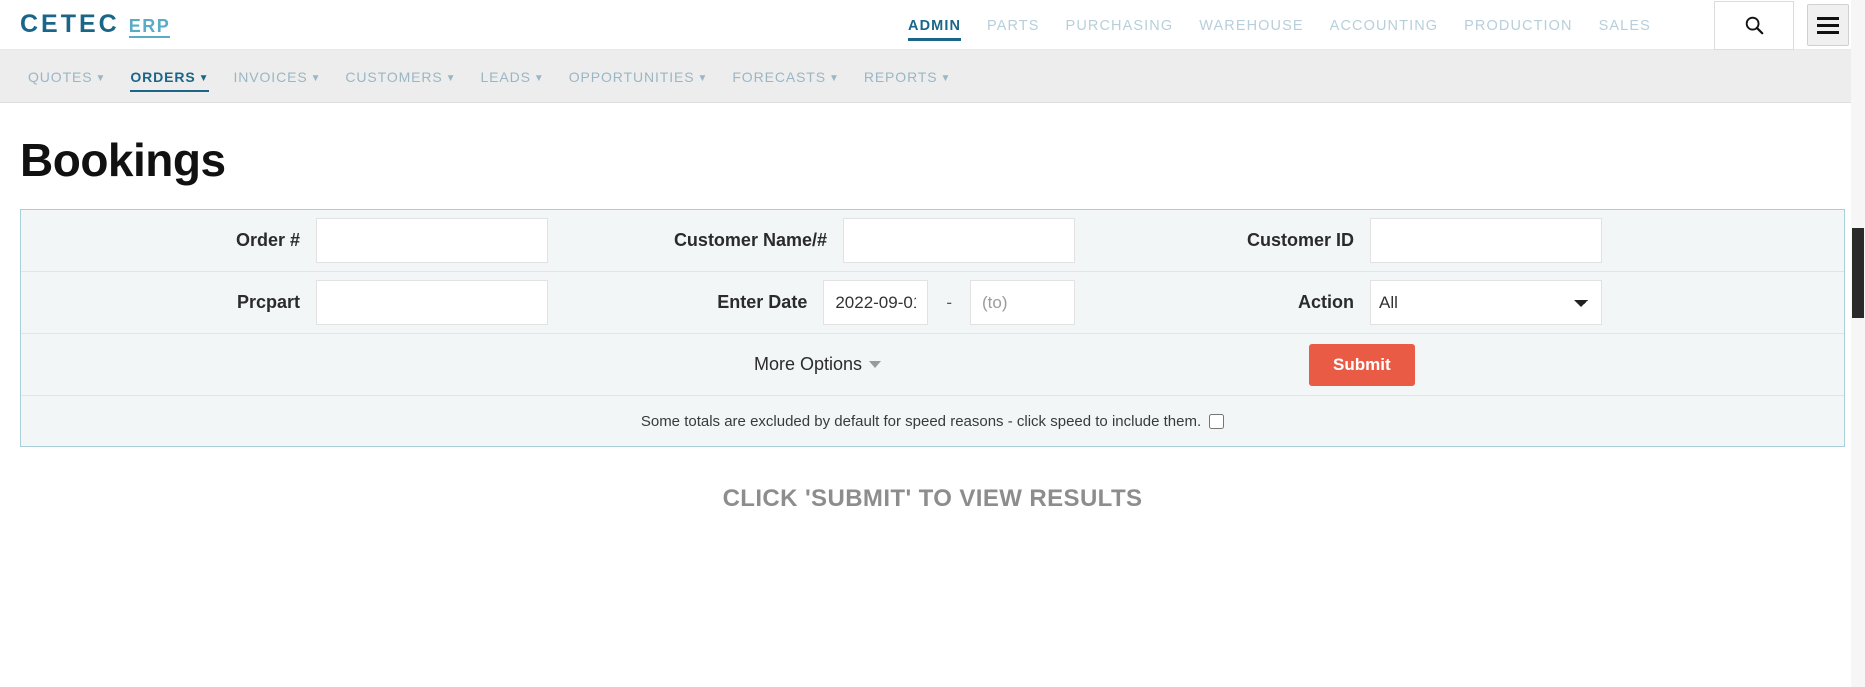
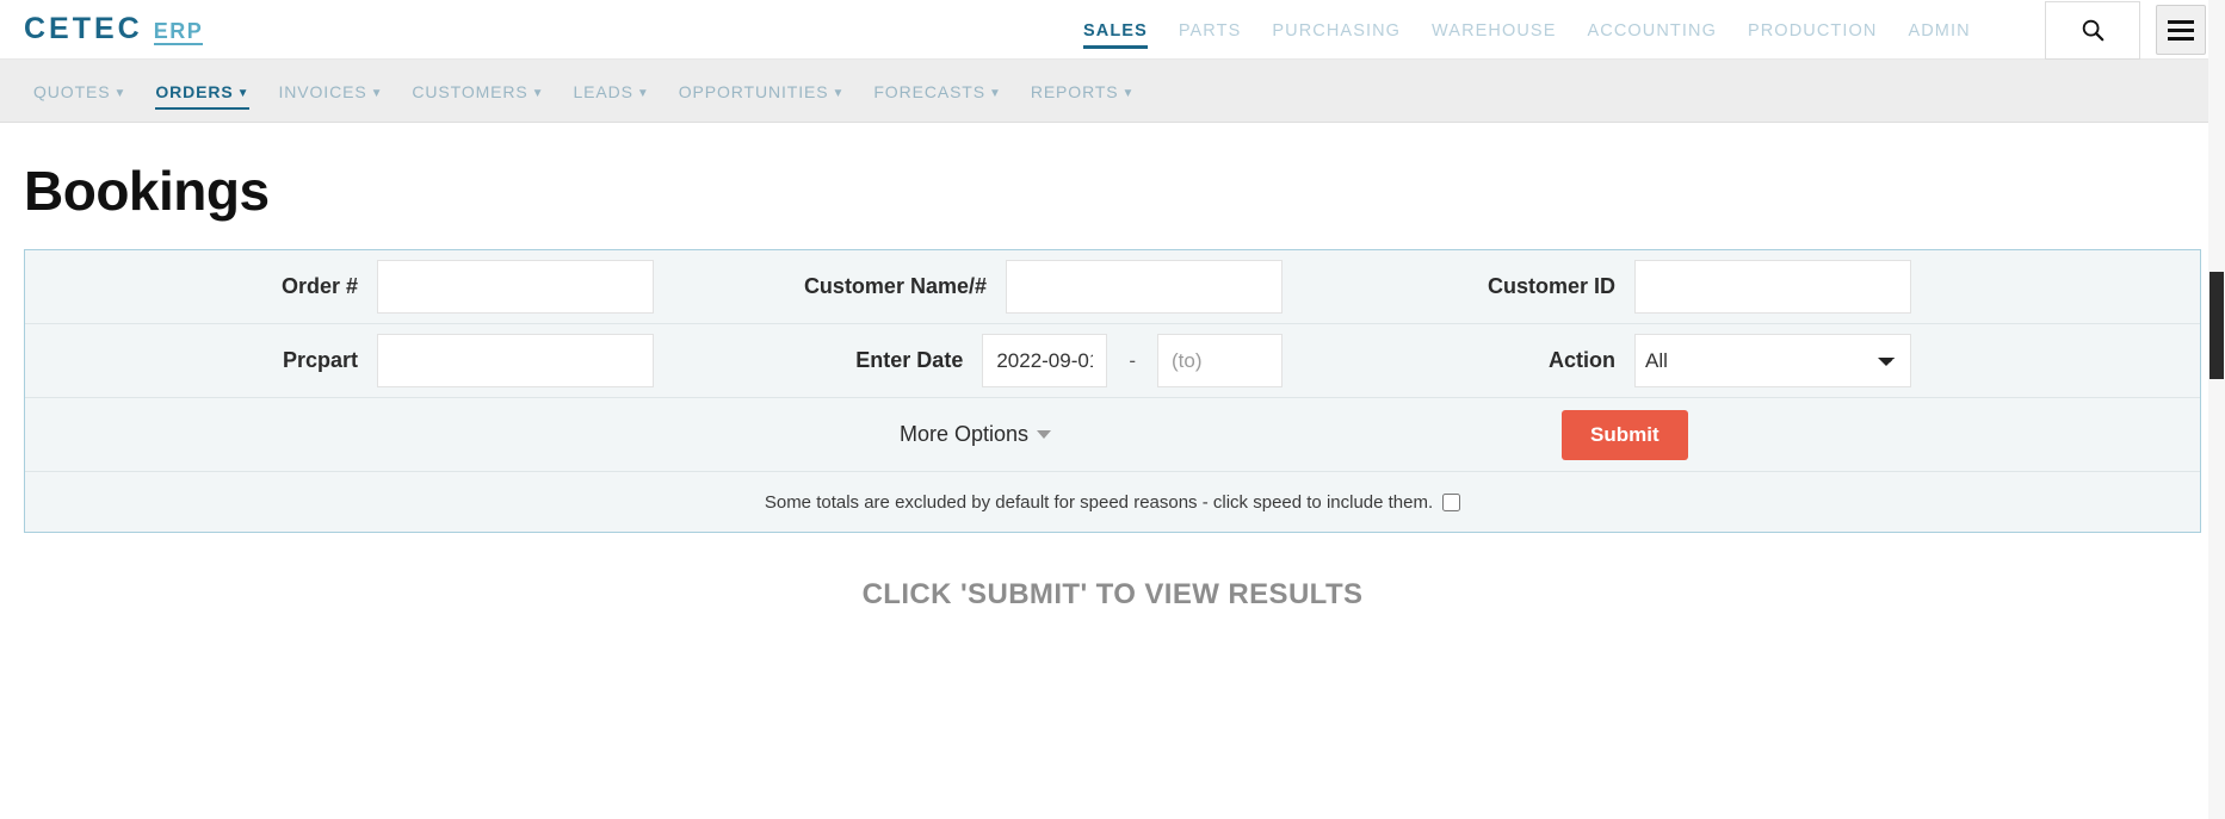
  CETEC
  ERP
- ADMIN
+ SALES
  PARTS
  PURCHASING
  WAREHOUSE
  ACCOUNTING
  PRODUCTION
- SALES
+ ADMIN
  QUOTES ▼
  ORDERS ▼
  INVOICES ▼
  CUSTOMERS ▼
  LEADS ▼
  OPPORTUNITIES ▼
  FORECASTS ▼
  REPORTS ▼
  Bookings
  Order #
  Customer Name/#
  Customer ID
  Prcpart
  Enter Date
  2022-09-0
  -
  (to)
  Action
  All
  More Options
  Submit
  Some totals are excluded by default for speed reasons - click speed to include them.
  CLICK 'SUBMIT' TO VIEW RESULTS
